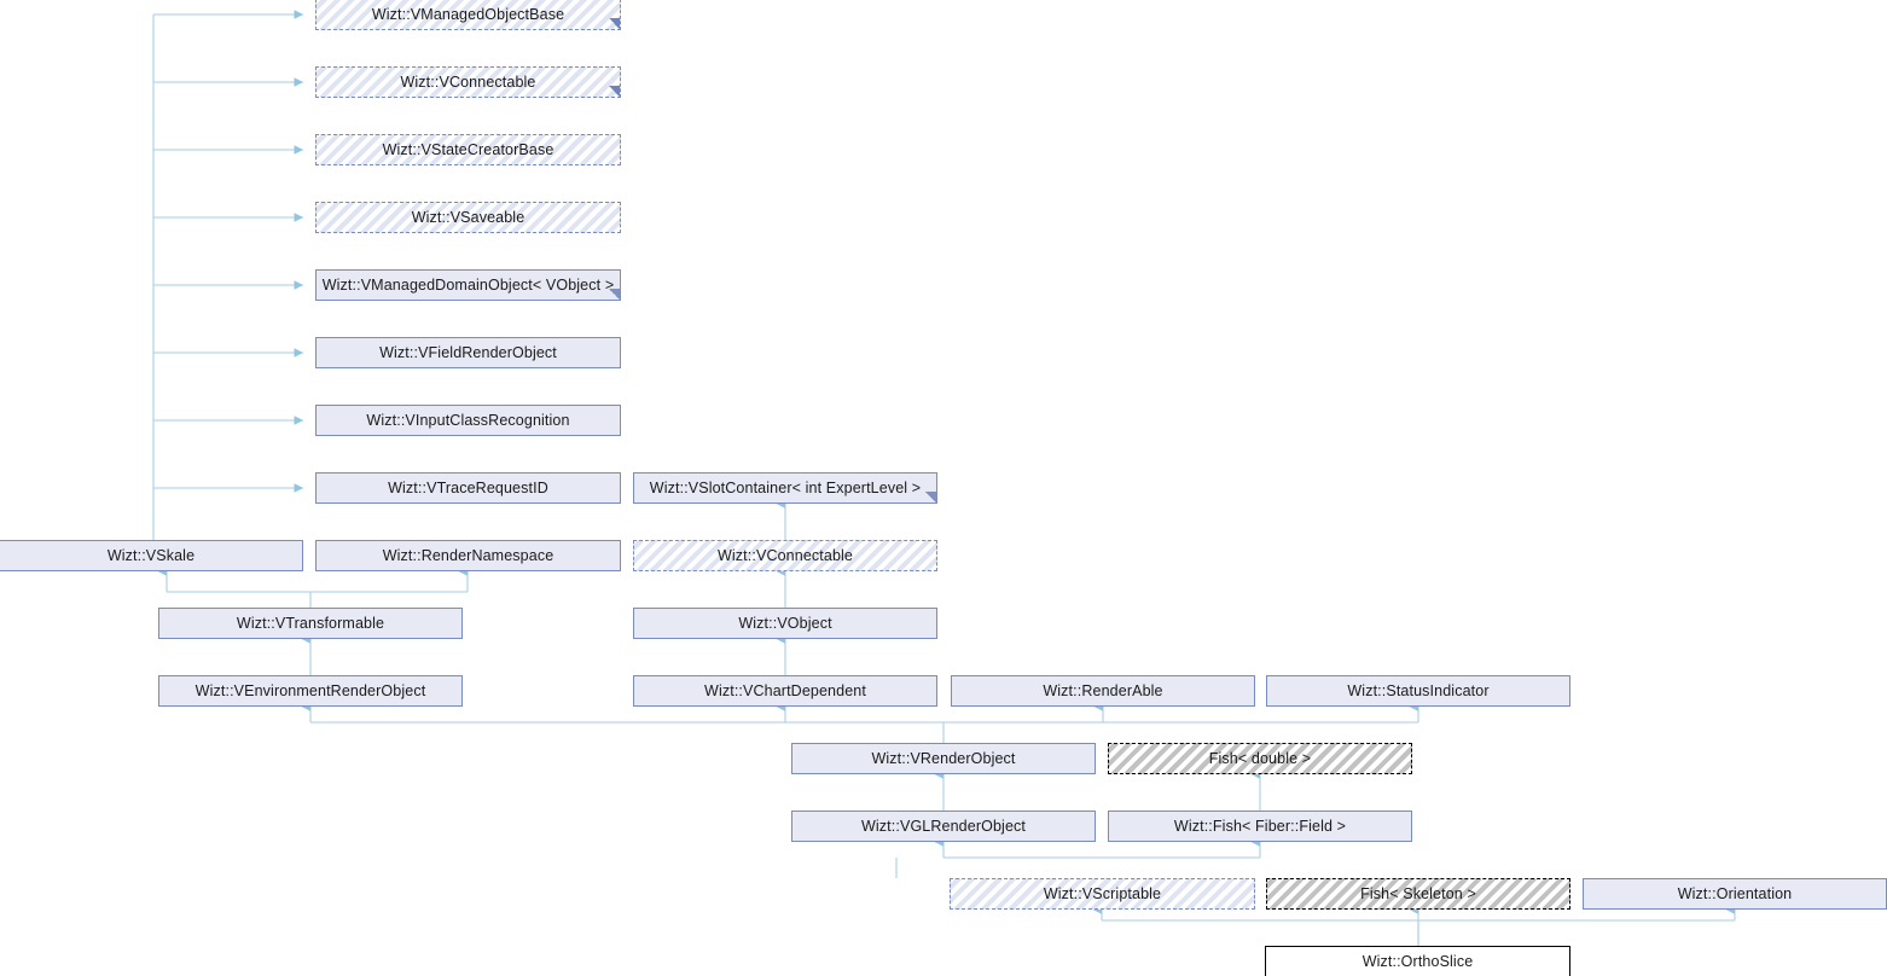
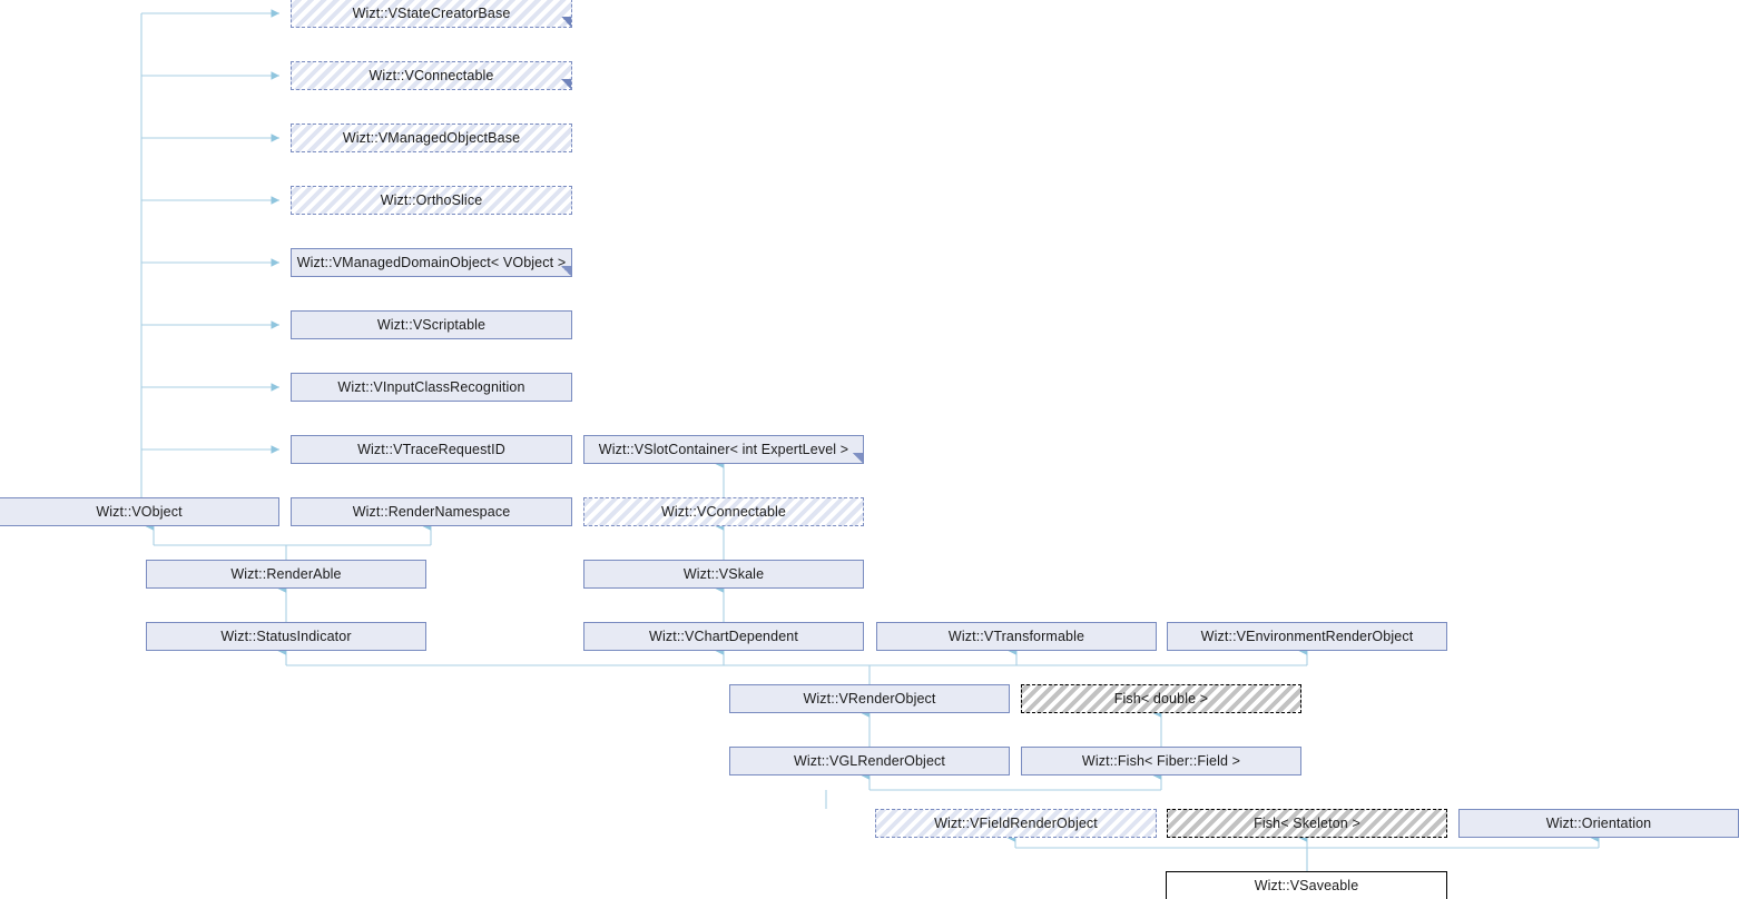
- Wizt::VManagedObjectBase
+ Wizt::VStateCreatorBase
  Wizt::VConnectable
- Wizt::VStateCreatorBase
+ Wizt::VManagedObjectBase
- Wizt::VSaveable
+ Wizt::OrthoSlice
  Wizt::VManagedDomainObject< VObject >
- Wizt::VFieldRenderObject
+ Wizt::VScriptable
  Wizt::VInputClassRecognition
  Wizt::VTraceRequestID
  Wizt::VSlotContainer< int ExpertLevel >
- Wizt::VSkale
+ Wizt::VObject
  Wizt::RenderNamespace
  Wizt::VConnectable
- Wizt::VTransformable
+ Wizt::RenderAble
- Wizt::VObject
+ Wizt::VSkale
- Wizt::VEnvironmentRenderObject
+ Wizt::StatusIndicator
  Wizt::VChartDependent
- Wizt::RenderAble
+ Wizt::VTransformable
- Wizt::StatusIndicator
+ Wizt::VEnvironmentRenderObject
  Wizt::VRenderObject
  Fish< double >
  Wizt::VGLRenderObject
  Wizt::Fish< Fiber::Field >
- Wizt::VScriptable
+ Wizt::VFieldRenderObject
  Fish< Skeleton >
  Wizt::Orientation
- Wizt::OrthoSlice
+ Wizt::VSaveable
